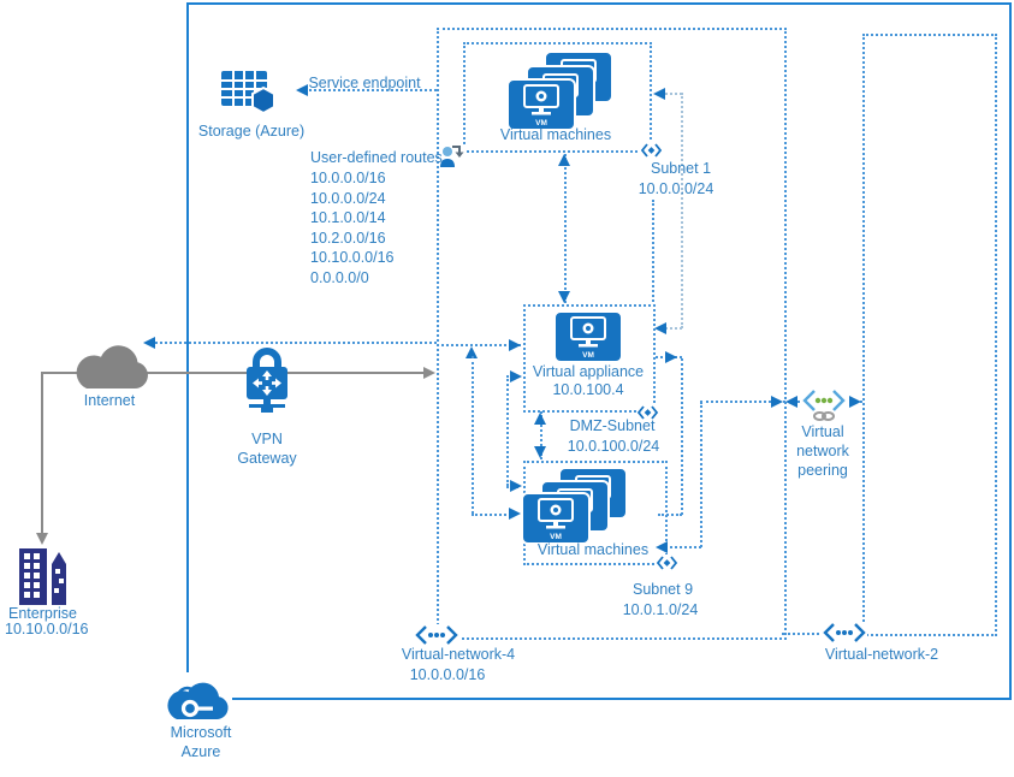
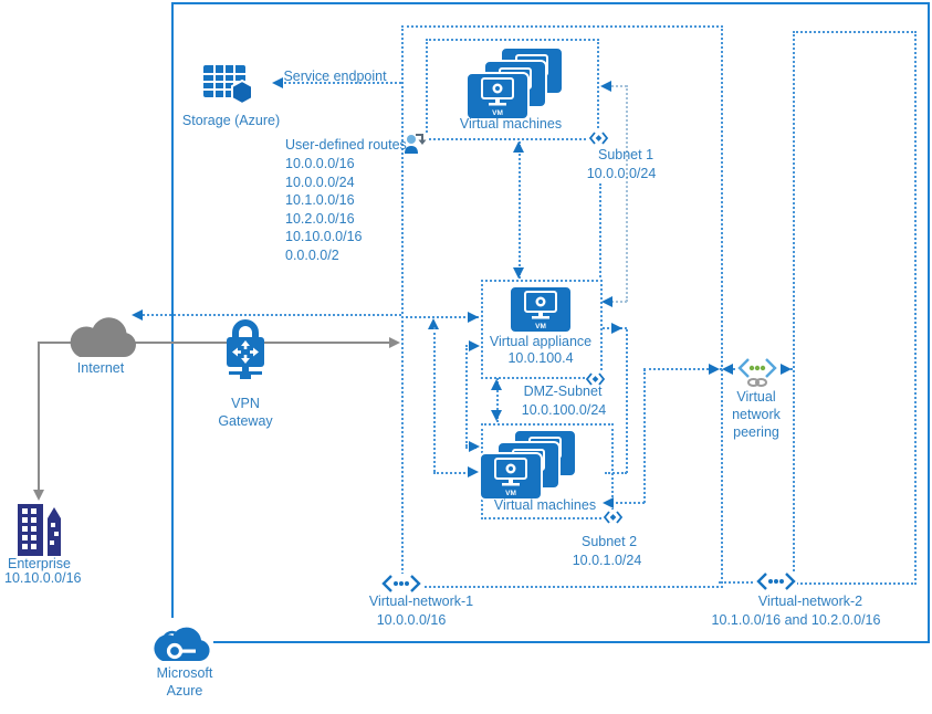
  Storage (Azure)
  Service endpoint
  User-defined routes
  10.0.0.0/16
  10.0.0.0/24
- 10.1.0.0/14
+ 10.1.0.0/16
  10.2.0.0/16
  10.10.0.0/16
- 0.0.0.0/0
+ 0.0.0.0/2
  Virtual machines
  Subnet 1
  10.0.0.0/24
  Virtual appliance
  10.0.100.4
  DMZ-Subnet
  10.0.100.0/24
  Virtual machines
- Subnet 9
+ Subnet 2
  10.0.1.0/24
- Virtual-network-4
+ Virtual-network-1
  10.0.0.0/16
  Virtual-network-2
+ 10.1.0.0/16 and 10.2.0.0/16
  Virtual
  network
  peering
  Internet
  VPN
  Gateway
  Enterprise
  10.10.0.0/16
  Microsoft
  Azure
